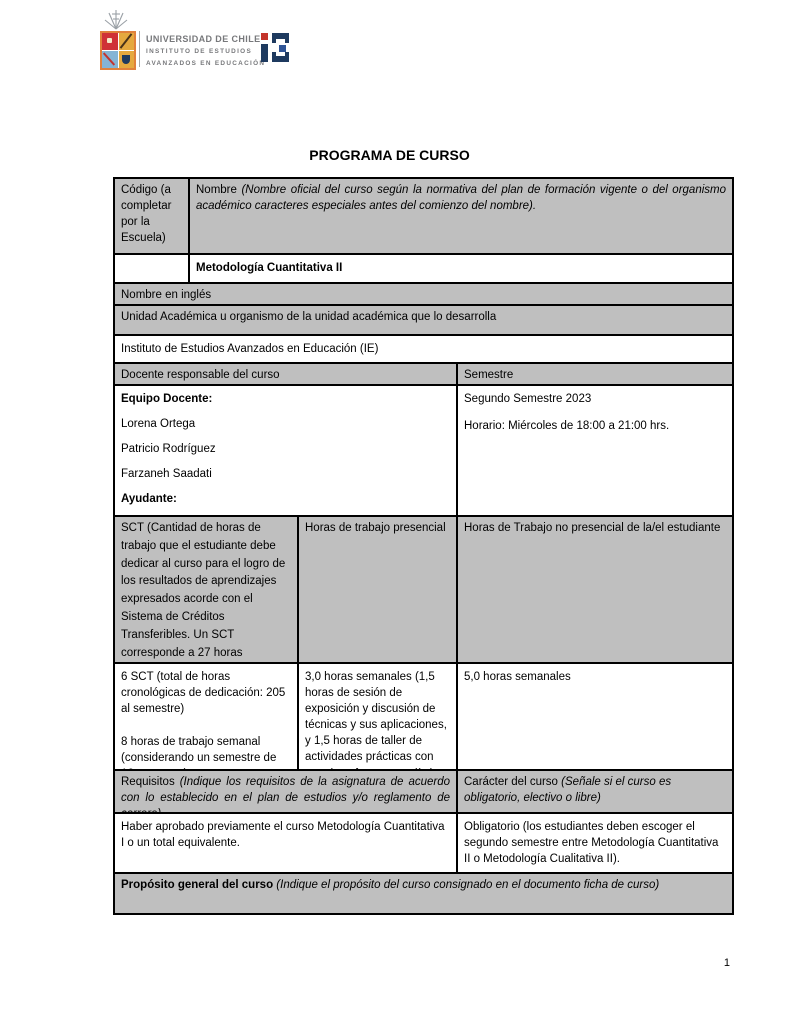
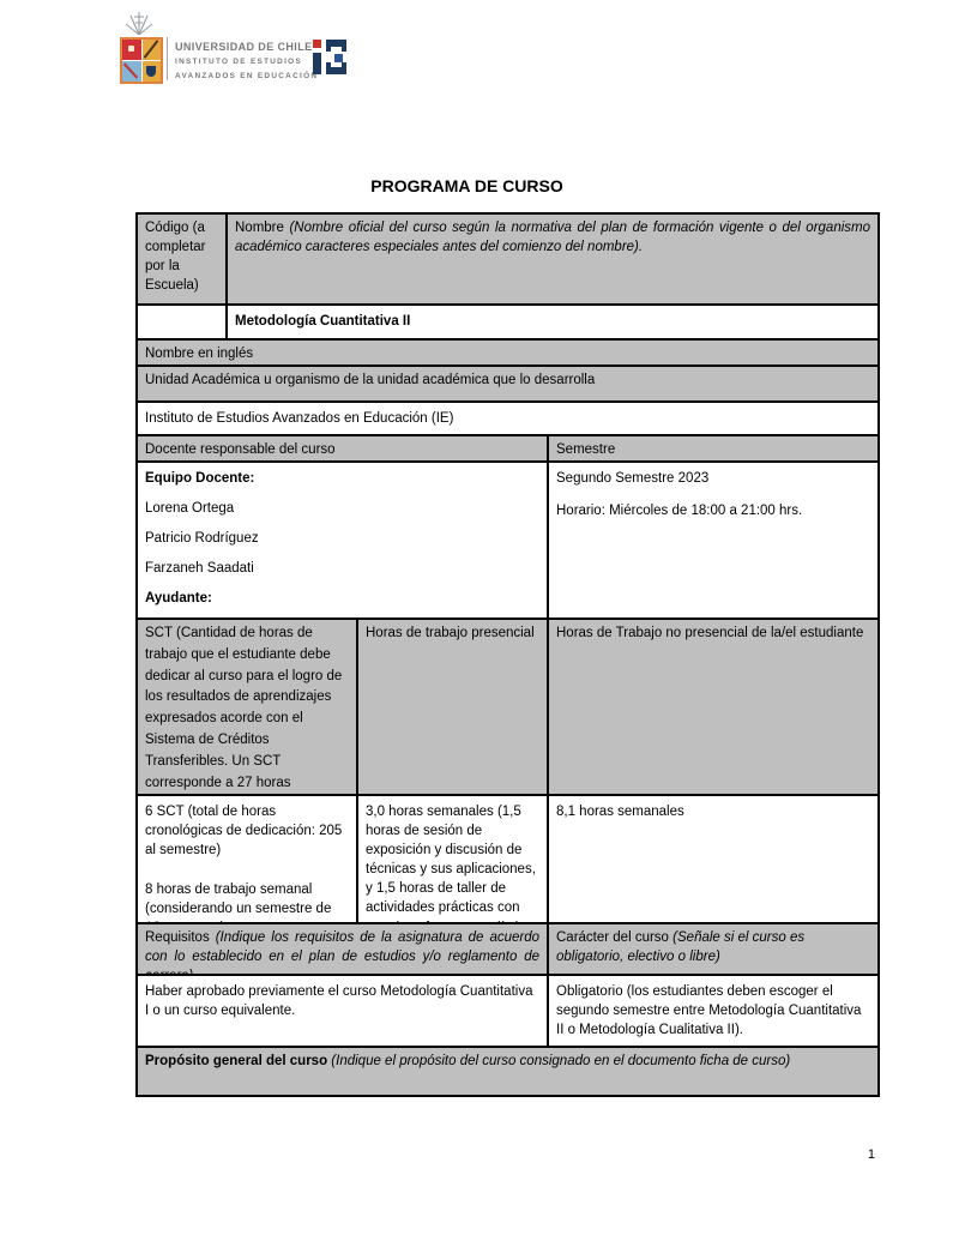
  UNIVERSIDAD DE CHILE
  PROGRAMA DE CURSO
  Código (a completar por la Escuela)
  Nombre (Nombre oficial del curso según la normativa del plan de formación vigente o del organismo académico caracteres especiales antes del comienzo del nombre).
  Metodología Cuantitativa II
  Nombre en inglés
  Unidad Académica u organismo de la unidad académica que lo desarrolla
  Instituto de Estudios Avanzados en Educación (IE)
  Docente responsable del curso
  Semestre
  Equipo Docente:
  Lorena Ortega
  Patricio Rodríguez
  Farzaneh Saadati
  Ayudante:
  Segundo Semestre 2023
  Horario: Miércoles de 18:00 a 21:00 hrs.
  SCT (Cantidad de horas de trabajo que el estudiante debe dedicar al curso para el logro de los resultados de aprendizajes expresados acorde con el Sistema de Créditos Transferibles. Un SCT corresponde a 27 horas
  Horas de trabajo presencial
  Horas de Trabajo no presencial de la/el estudiante
  6 SCT (total de horas cronológicas de dedicación: 205 al semestre)
  8 horas de trabajo semanal (considerando un semestre de
  3,0 horas semanales (1,5 horas de sesión de exposición y discusión de técnicas y sus aplicaciones, y 1,5 horas de taller de actividades prácticas con
- 5,0 horas semanales
+ 8,1 horas semanales
  Requisitos (Indique los requisitos de la asignatura de acuerdo con lo establecido en el plan de estudios y/o reglamento de
  Carácter del curso (Señale si el curso es obligatorio, electivo o libre)
- Haber aprobado previamente el curso Metodología Cuantitativa I o un total equivalente.
+ Haber aprobado previamente el curso Metodología Cuantitativa I o un curso equivalente.
  Obligatorio (los estudiantes deben escoger el segundo semestre entre Metodología Cuantitativa II o Metodología Cualitativa II).
  Propósito general del curso (Indique el propósito del curso consignado en el documento ficha de curso)
  1
